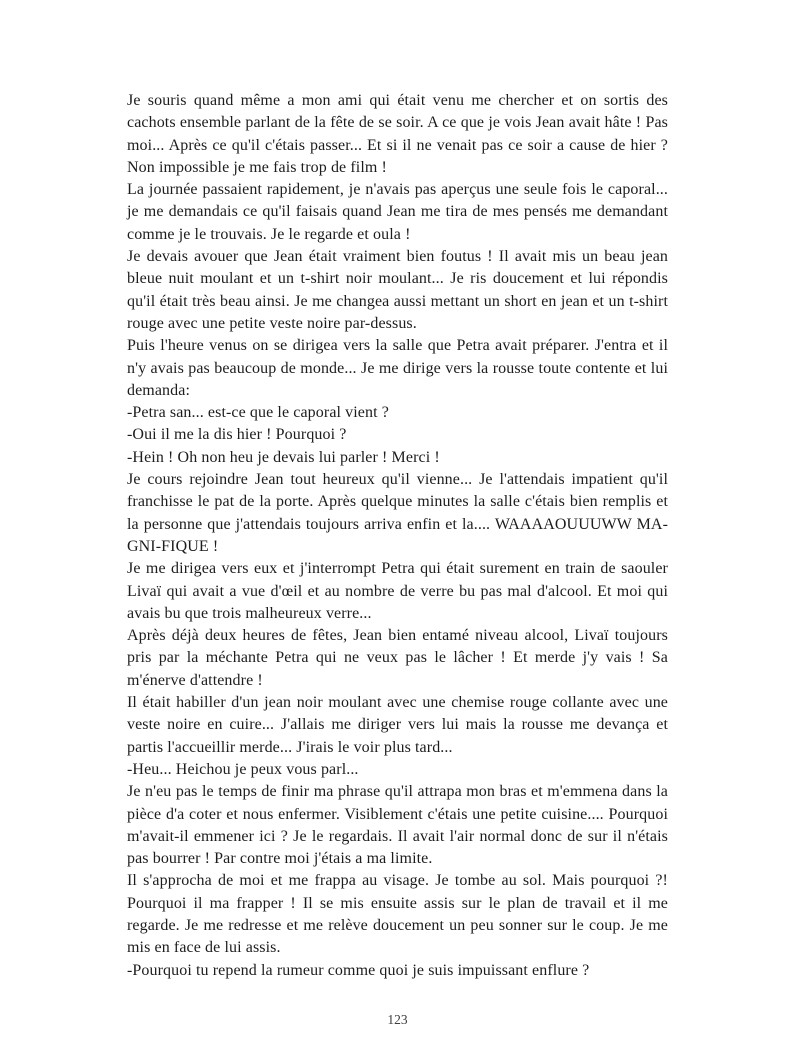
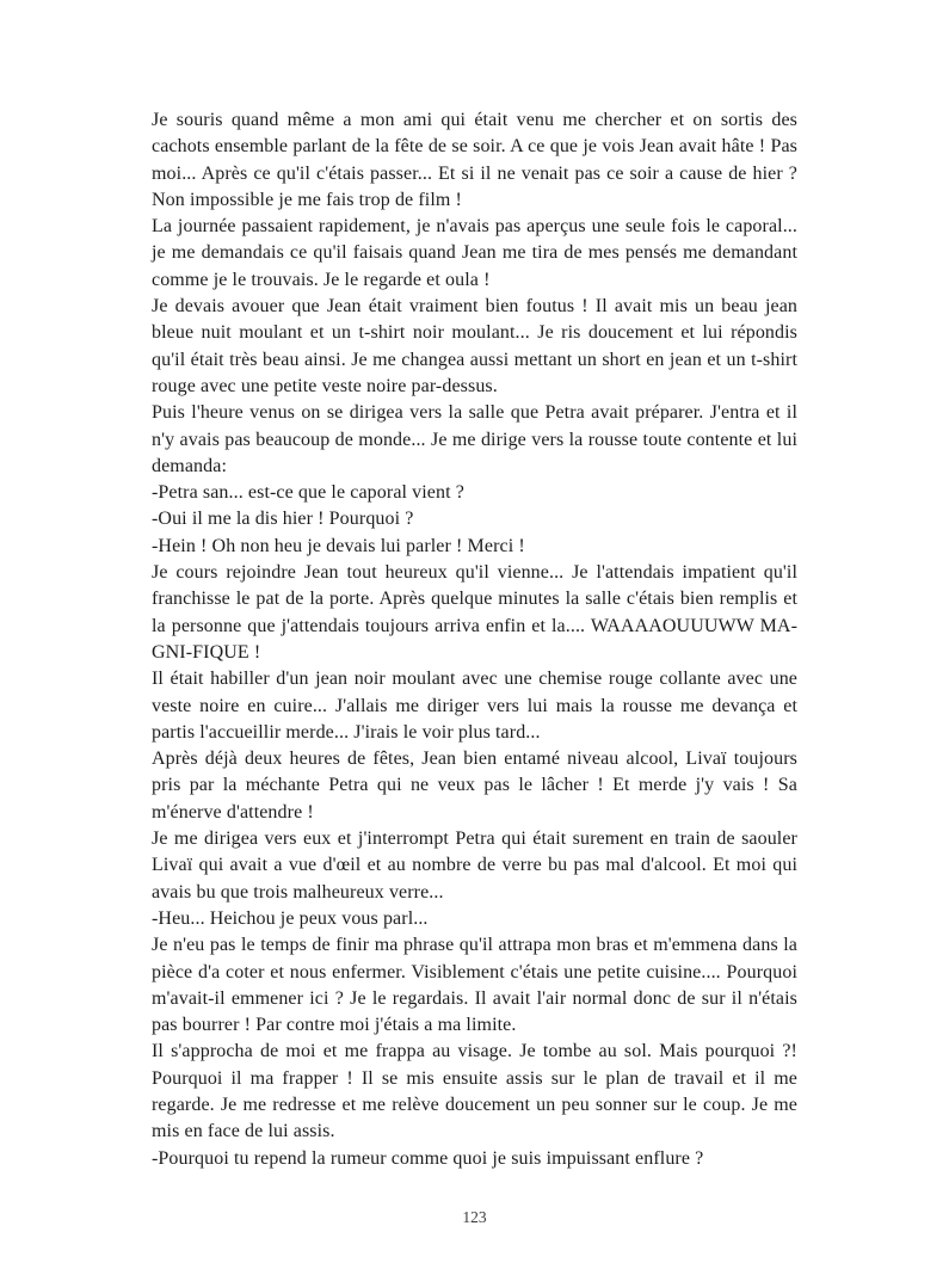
  Je souris quand même a mon ami qui était venu me chercher et on sortis des cachots ensemble parlant de la fête de se soir. A ce que je vois Jean avait hâte ! Pas moi... Après ce qu'il c'étais passer... Et si il ne venait pas ce soir a cause de hier ? Non impossible je me fais trop de film !
  La journée passaient rapidement, je n'avais pas aperçus une seule fois le caporal... je me demandais ce qu'il faisais quand Jean me tira de mes pensés me demandant comme je le trouvais. Je le regarde et oula !
  Je devais avouer que Jean était vraiment bien foutus ! Il avait mis un beau jean bleue nuit moulant et un t-shirt noir moulant... Je ris doucement et lui répondis qu'il était très beau ainsi. Je me changea aussi mettant un short en jean et un t-shirt rouge avec une petite veste noire par-dessus.
  Puis l'heure venus on se dirigea vers la salle que Petra avait préparer. J'entra et il n'y avais pas beaucoup de monde... Je me dirige vers la rousse toute contente et lui demanda:
  -Petra san... est-ce que le caporal vient ?
  -Oui il me la dis hier ! Pourquoi ?
  -Hein ! Oh non heu je devais lui parler ! Merci !
  Je cours rejoindre Jean tout heureux qu'il vienne... Je l'attendais impatient qu'il franchisse le pat de la porte. Après quelque minutes la salle c'étais bien remplis et la personne que j'attendais toujours arriva enfin et la.... WAAAAOUUUWW MA-GNI-FIQUE !
- Je me dirigea vers eux et j'interrompt Petra qui était surement en train de saouler Livaï qui avait a vue d'œil et au nombre de verre bu pas mal d'alcool. Et moi qui avais bu que trois malheureux verre...
+ Il était habiller d'un jean noir moulant avec une chemise rouge collante avec une veste noire en cuire... J'allais me diriger vers lui mais la rousse me devança et partis l'accueillir merde... J'irais le voir plus tard...
  Après déjà deux heures de fêtes, Jean bien entamé niveau alcool, Livaï toujours pris par la méchante Petra qui ne veux pas le lâcher ! Et merde j'y vais ! Sa m'énerve d'attendre !
- Il était habiller d'un jean noir moulant avec une chemise rouge collante avec une veste noire en cuire... J'allais me diriger vers lui mais la rousse me devança et partis l'accueillir merde... J'irais le voir plus tard...
+ Je me dirigea vers eux et j'interrompt Petra qui était surement en train de saouler Livaï qui avait a vue d'œil et au nombre de verre bu pas mal d'alcool. Et moi qui avais bu que trois malheureux verre...
  -Heu... Heichou je peux vous parl...
  Je n'eu pas le temps de finir ma phrase qu'il attrapa mon bras et m'emmena dans la pièce d'a coter et nous enfermer. Visiblement c'étais une petite cuisine.... Pourquoi m'avait-il emmener ici ? Je le regardais. Il avait l'air normal donc de sur il n'étais pas bourrer ! Par contre moi j'étais a ma limite.
  Il s'approcha de moi et me frappa au visage. Je tombe au sol. Mais pourquoi ?! Pourquoi il ma frapper ! Il se mis ensuite assis sur le plan de travail et il me regarde. Je me redresse et me relève doucement un peu sonner sur le coup. Je me mis en face de lui assis.
  -Pourquoi tu repend la rumeur comme quoi je suis impuissant enflure ?
  123
